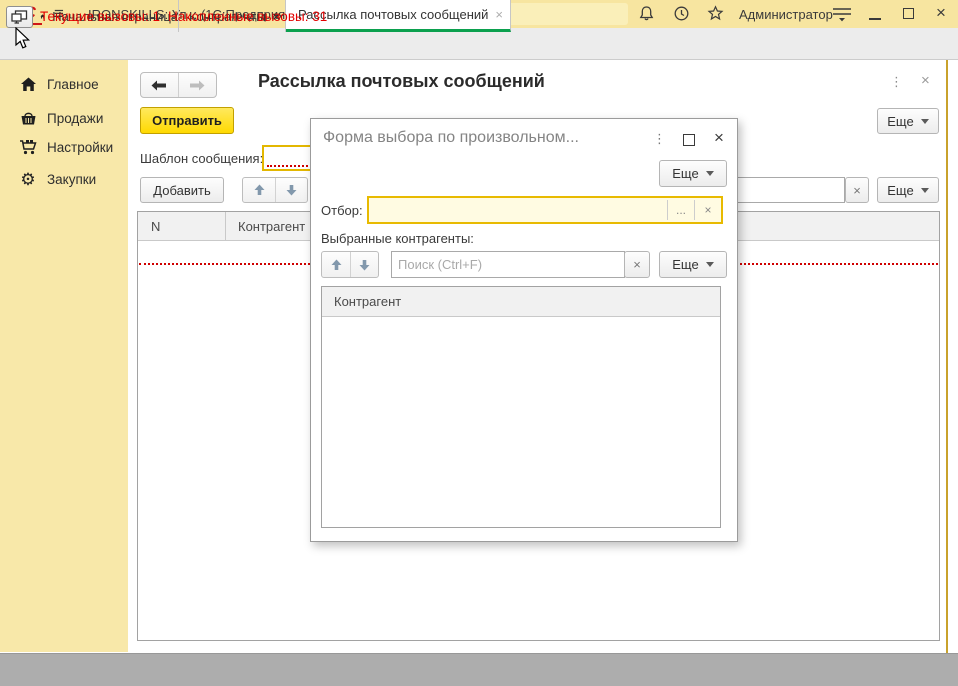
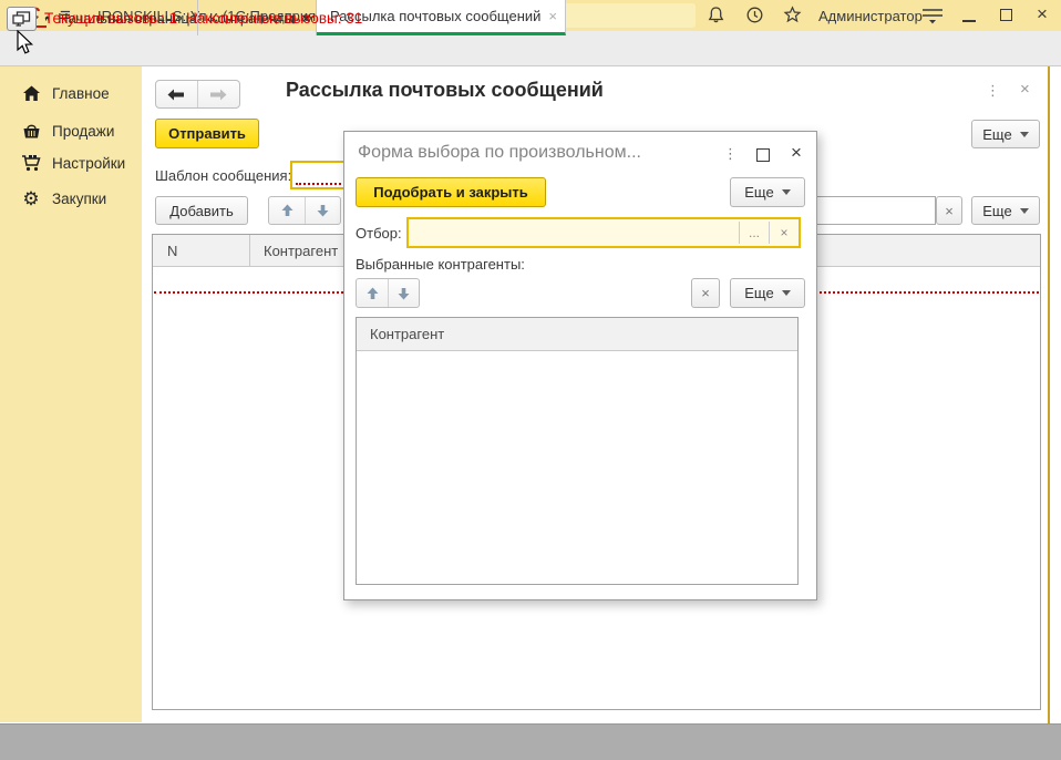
  ≡
  IRONSKILLS: Уп... (1С:Предприя
  Администратор
  ×
  Начальная страница
  Контрагенты
  ×
  Рассылка почтовых сообщений
  ×
  Главное
  Продажи
  Настройки
  ⚙
  Закупки
  Рассылка почтовых сообщений
  ⋮
  ×
  Отправить
  Еще
  Шаблон сообщения
  Добавить
  ×
  Еще
  N
  Контрагент
  Форма выбора по произвольном...
  ⋮
  ×
+ Подобрать и закрыть
  Еще
  Отбор:
  ...
  ×
  Выбранные контрагенты:
- Поиск (Ctrl+F)
  ×
  Еще
  Контрагент
  Текущие вызовы: 1
  Накопленные вызовы: 31
